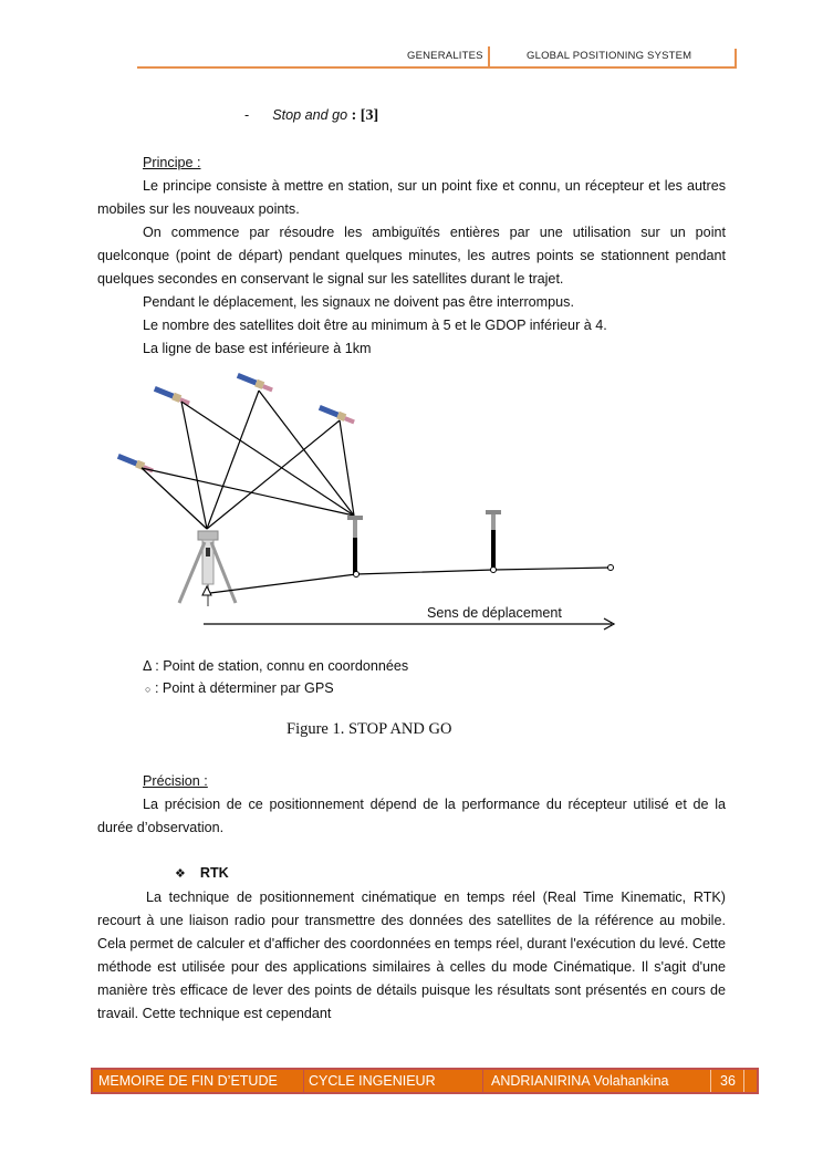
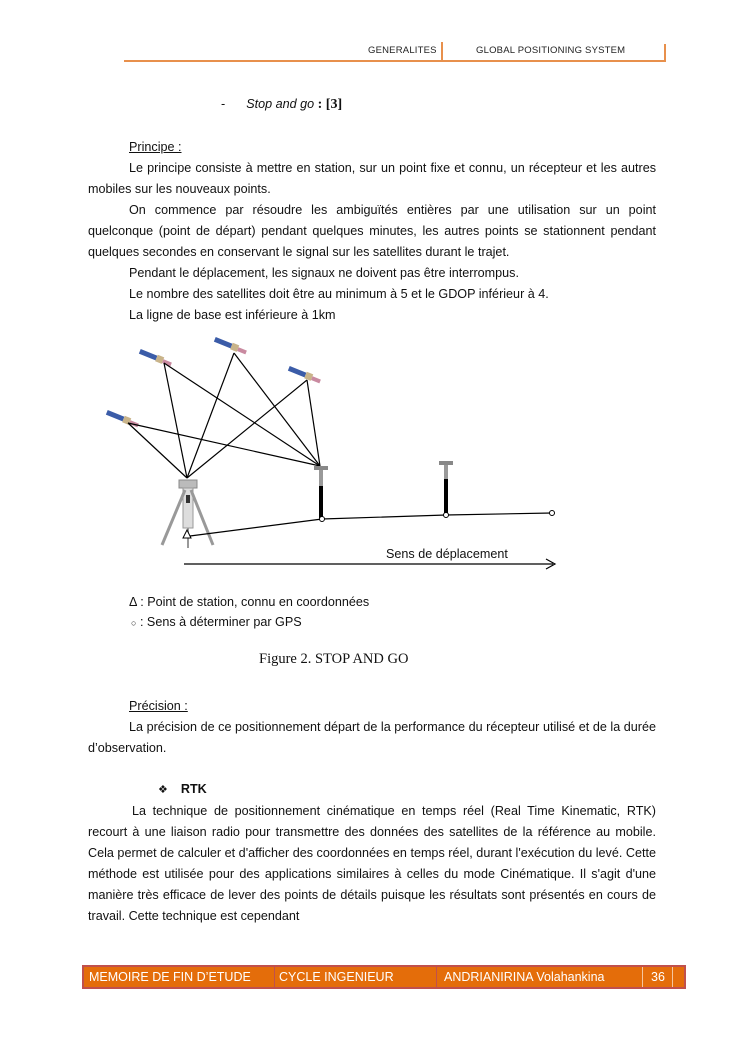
  GENERALITES
  GLOBAL POSITIONING SYSTEM
  - Stop and go : [3]
  Principe :
  Le principe consiste à mettre en station, sur un point fixe et connu, un récepteur et les autres mobiles sur les nouveaux points.
  On commence par résoudre les ambiguïtés entières par une utilisation sur un point quelconque (point de départ) pendant quelques minutes, les autres points se stationnent pendant quelques secondes en conservant le signal sur les satellites durant le trajet.
  Pendant le déplacement, les signaux ne doivent pas être interrompus.
  Le nombre des satellites doit être au minimum à 5 et le GDOP inférieur à 4.
  La ligne de base est inférieure à 1km
  Sens de déplacement
  Δ : Point de station, connu en coordonnées
- ○ : Point à déterminer par GPS
+ ○ : Sens à déterminer par GPS
- Figure 1. STOP AND GO
+ Figure 2. STOP AND GO
  Précision :
- La précision de ce positionnement dépend de la performance du récepteur utilisé et de la durée d’observation.
+ La précision de ce positionnement départ de la performance du récepteur utilisé et de la durée d’observation.
  ❖ RTK
  La technique de positionnement cinématique en temps réel (Real Time Kinematic, RTK) recourt à une liaison radio pour transmettre des données des satellites de la référence au mobile. Cela permet de calculer et d'afficher des coordonnées en temps réel, durant l'exécution du levé. Cette méthode est utilisée pour des applications similaires à celles du mode Cinématique. Il s'agit d'une manière très efficace de lever des points de détails puisque les résultats sont présentés en cours de travail. Cette technique est cependant
  MEMOIRE DE FIN D’ETUDE
  CYCLE INGENIEUR
  ANDRIANIRINA Volahankina
  36
